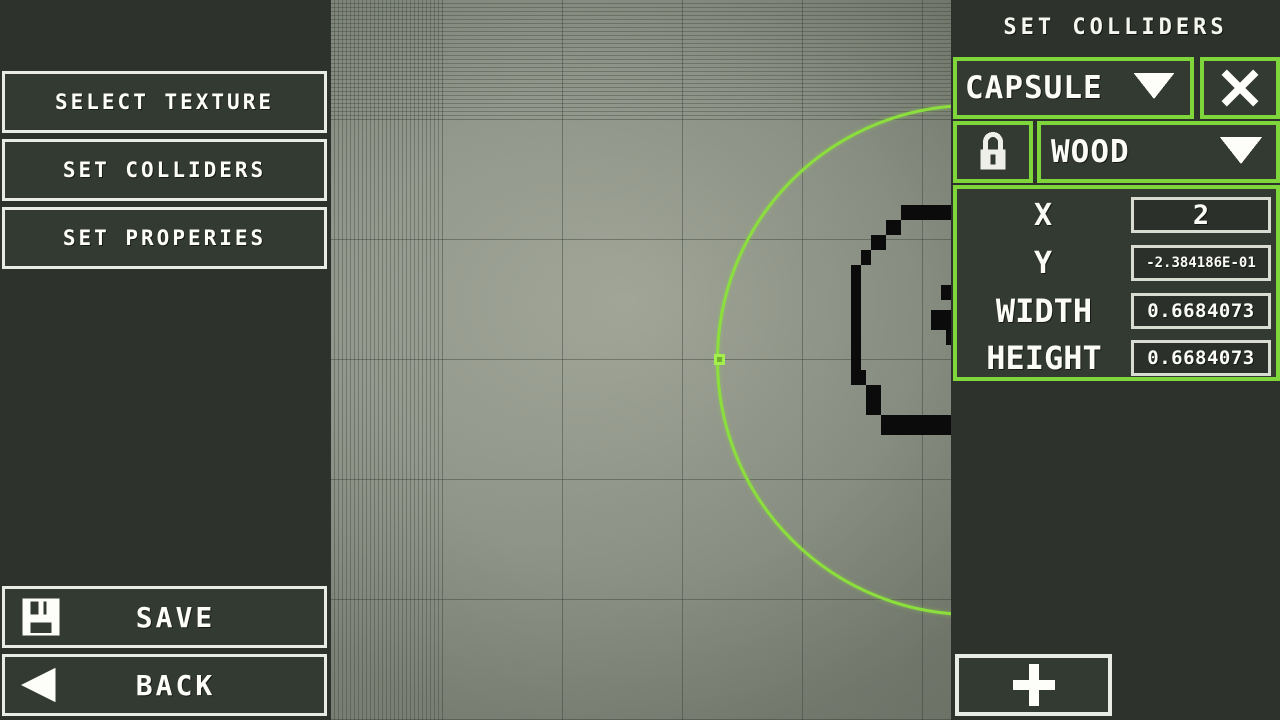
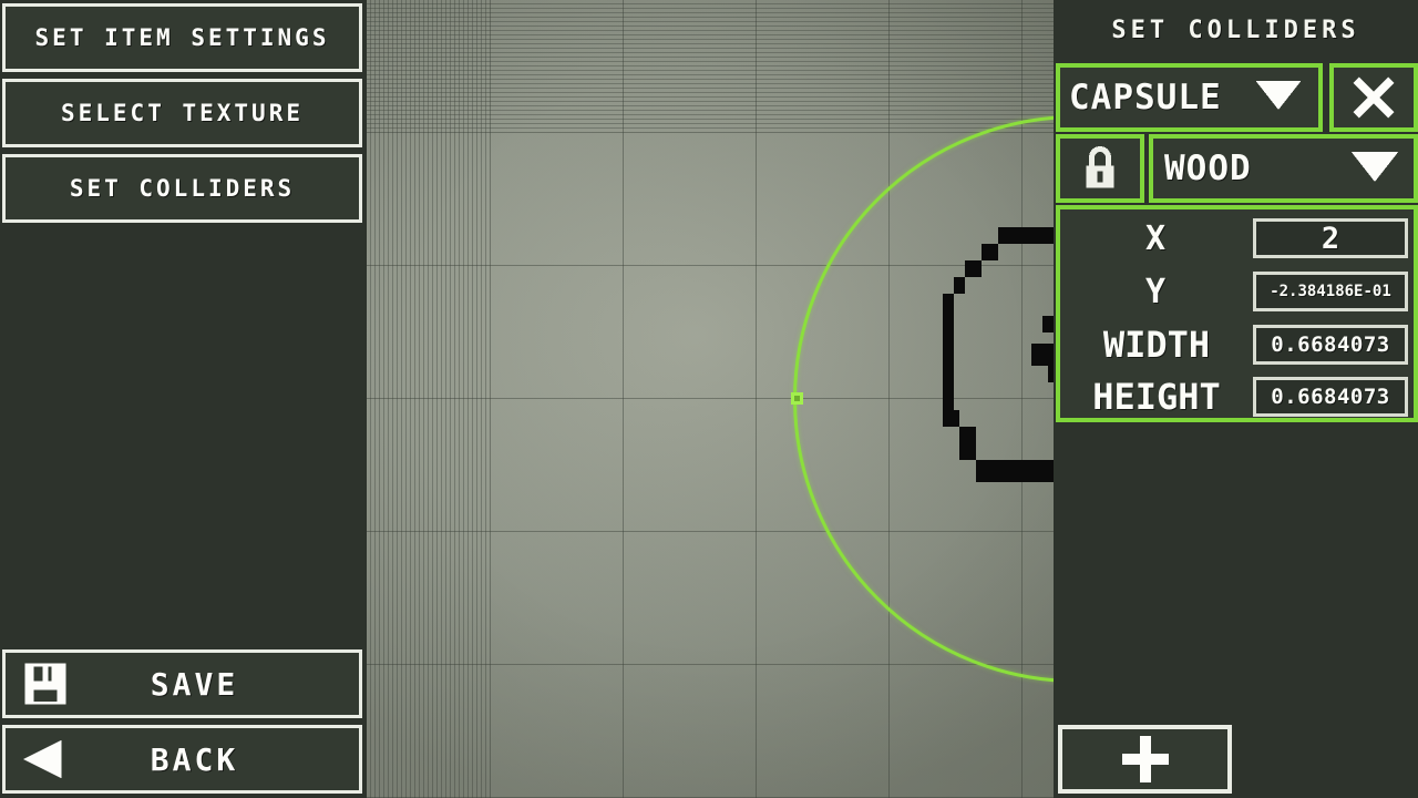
+ SET ITEM SETTINGS
  SELECT TEXTURE
  SET COLLIDERS
- SET PROPERIES
  SAVE
  BACK
  SET COLLIDERS
  CAPSULE
  WOOD
  X
  2
  Y
  -2.384186E-01
  WIDTH
  0.6684073
  HEIGHT
  0.6684073
